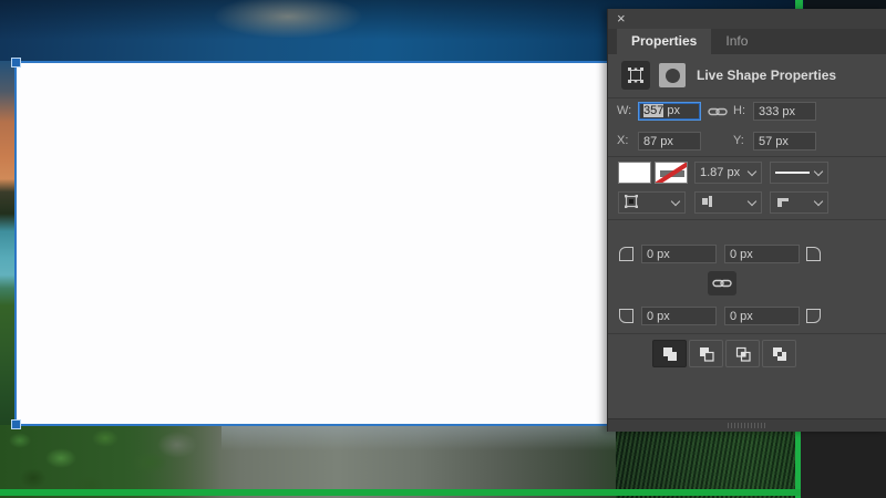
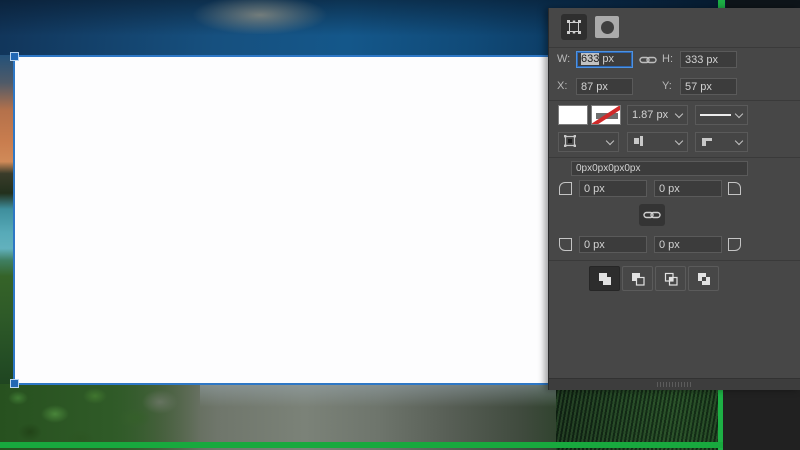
- ×
- Properties
- Info
- Live Shape Properties
  W:
- 357 px
+ 633 px
  H:
  333 px
  X:
  87 px
  Y:
  57 px
  1.87 px
+ 0px0px0px0px
  0 px
  0 px
  0 px
  0 px
